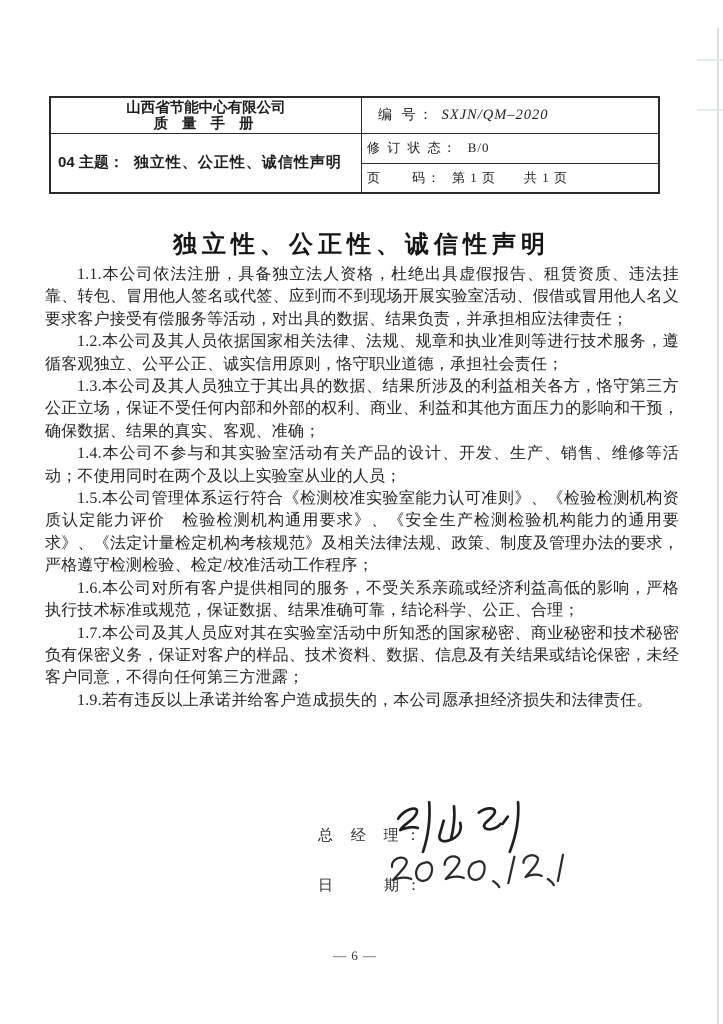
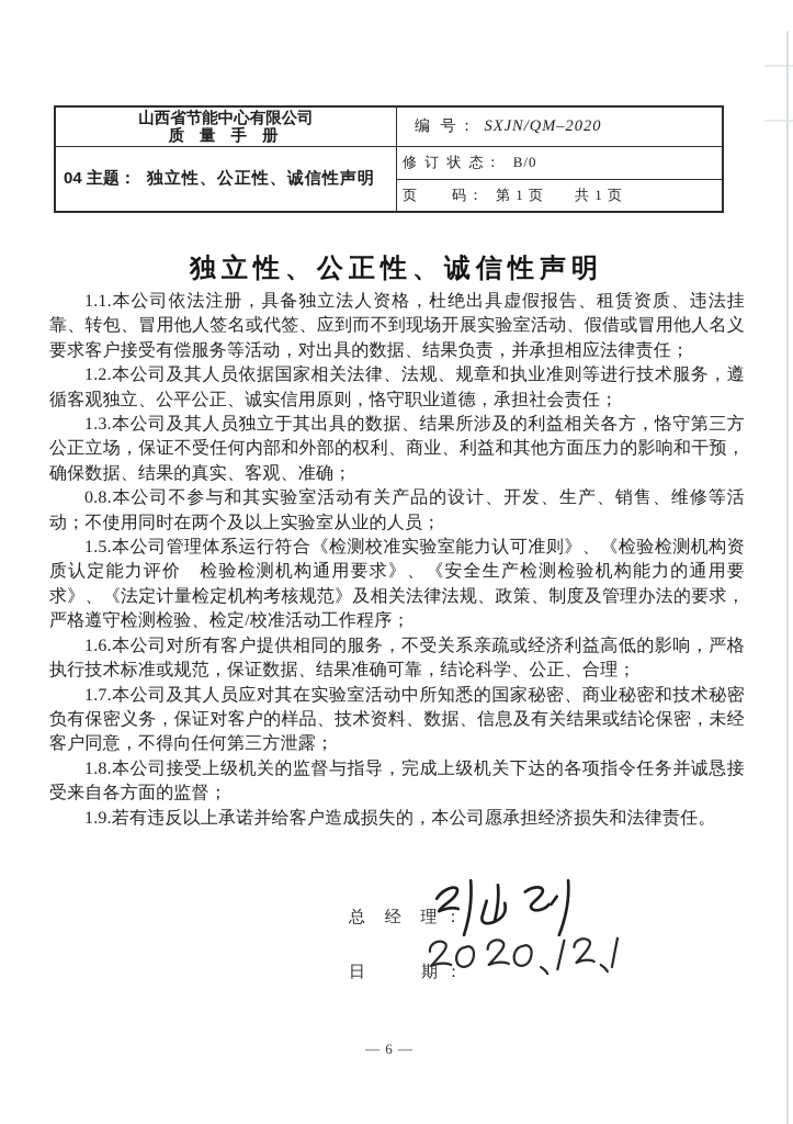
  山西省节能中心有限公司
  质 量 手 册
  编 号：
  SXJN/QM–2020
  04 主题：
  独立性、公正性、诚信性声明
  修 订 状 态：
  B/0
  页 码：
  第 1 页 共 1 页
  独立性、公正性、诚信性声明
  1.1.本公司依法注册，具备独立法人资格，杜绝出具虚假报告、租赁资质、违法挂靠、转包、冒用他人签名或代签、应到而不到现场开展实验室活动、假借或冒用他人名义要求客户接受有偿服务等活动，对出具的数据、结果负责，并承担相应法律责任；
  1.2.本公司及其人员依据国家相关法律、法规、规章和执业准则等进行技术服务，遵循客观独立、公平公正、诚实信用原则，恪守职业道德，承担社会责任；
  1.3.本公司及其人员独立于其出具的数据、结果所涉及的利益相关各方，恪守第三方公正立场，保证不受任何内部和外部的权利、商业、利益和其他方面压力的影响和干预，确保数据、结果的真实、客观、准确；
- 1.4.本公司不参与和其实验室活动有关产品的设计、开发、生产、销售、维修等活动；不使用同时在两个及以上实验室从业的人员；
+ 0.8.本公司不参与和其实验室活动有关产品的设计、开发、生产、销售、维修等活动；不使用同时在两个及以上实验室从业的人员；
  1.5.本公司管理体系运行符合《检测校准实验室能力认可准则》、《检验检测机构资质认定能力评价 检验检测机构通用要求》、《安全生产检测检验机构能力的通用要求》、《法定计量检定机构考核规范》及相关法律法规、政策、制度及管理办法的要求，严格遵守检测检验、检定/校准活动工作程序；
  1.6.本公司对所有客户提供相同的服务，不受关系亲疏或经济利益高低的影响，严格执行技术标准或规范，保证数据、结果准确可靠，结论科学、公正、合理；
  1.7.本公司及其人员应对其在实验室活动中所知悉的国家秘密、商业秘密和技术秘密负有保密义务，保证对客户的样品、技术资料、数据、信息及有关结果或结论保密，未经客户同意，不得向任何第三方泄露；
+ 1.8.本公司接受上级机关的监督与指导，完成上级机关下达的各项指令任务并诚恳接受来自各方面的监督；
  1.9.若有违反以上承诺并给客户造成损失的，本公司愿承担经济损失和法律责任。
  总 经 理：
  日 期：
  — 6 —
